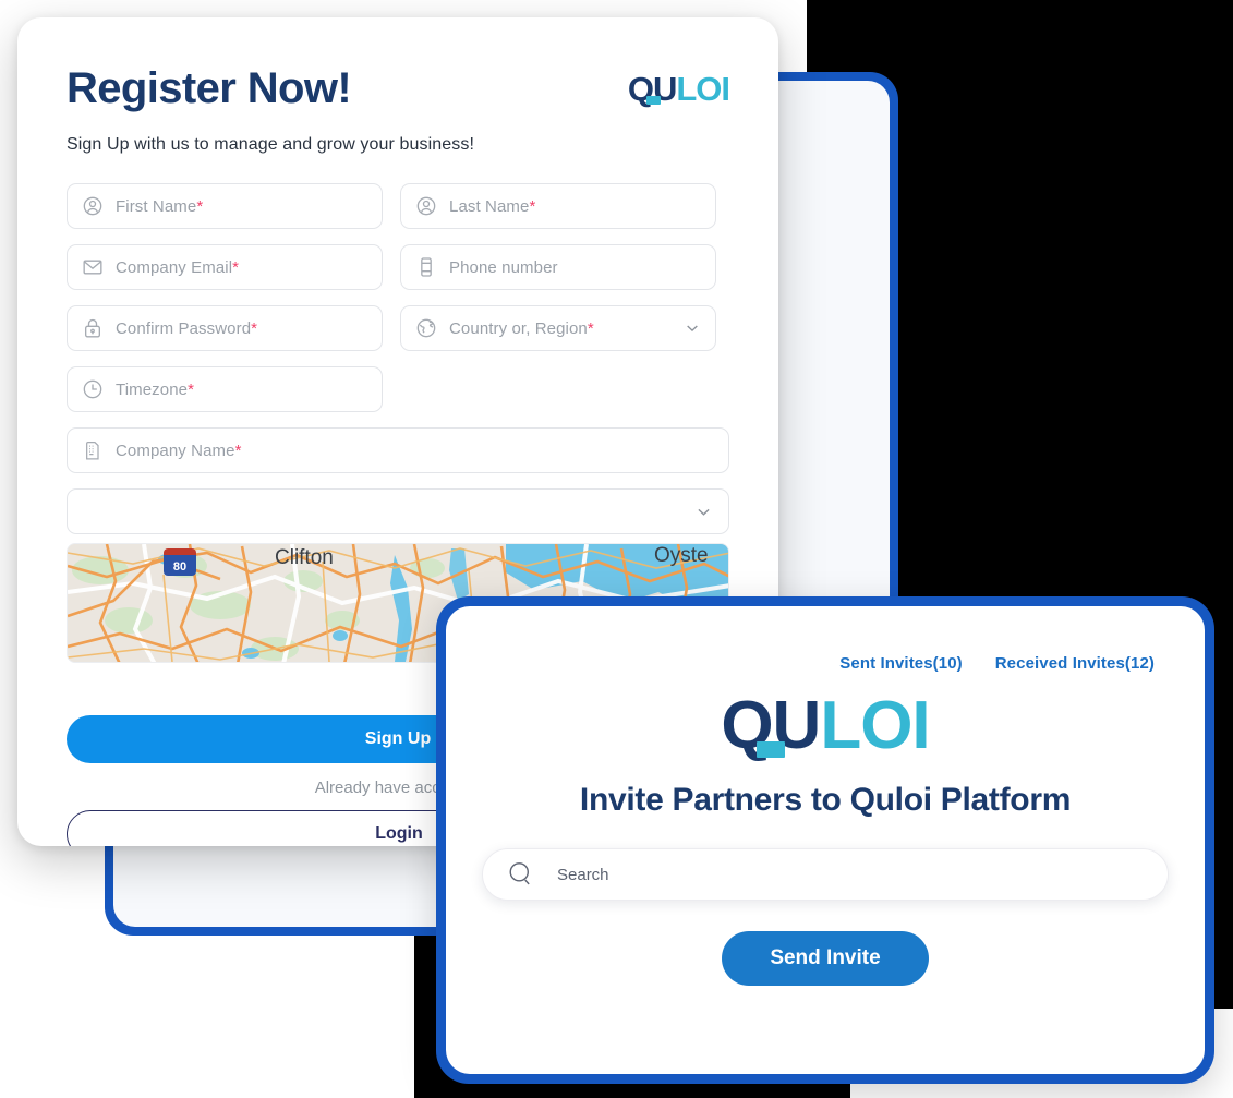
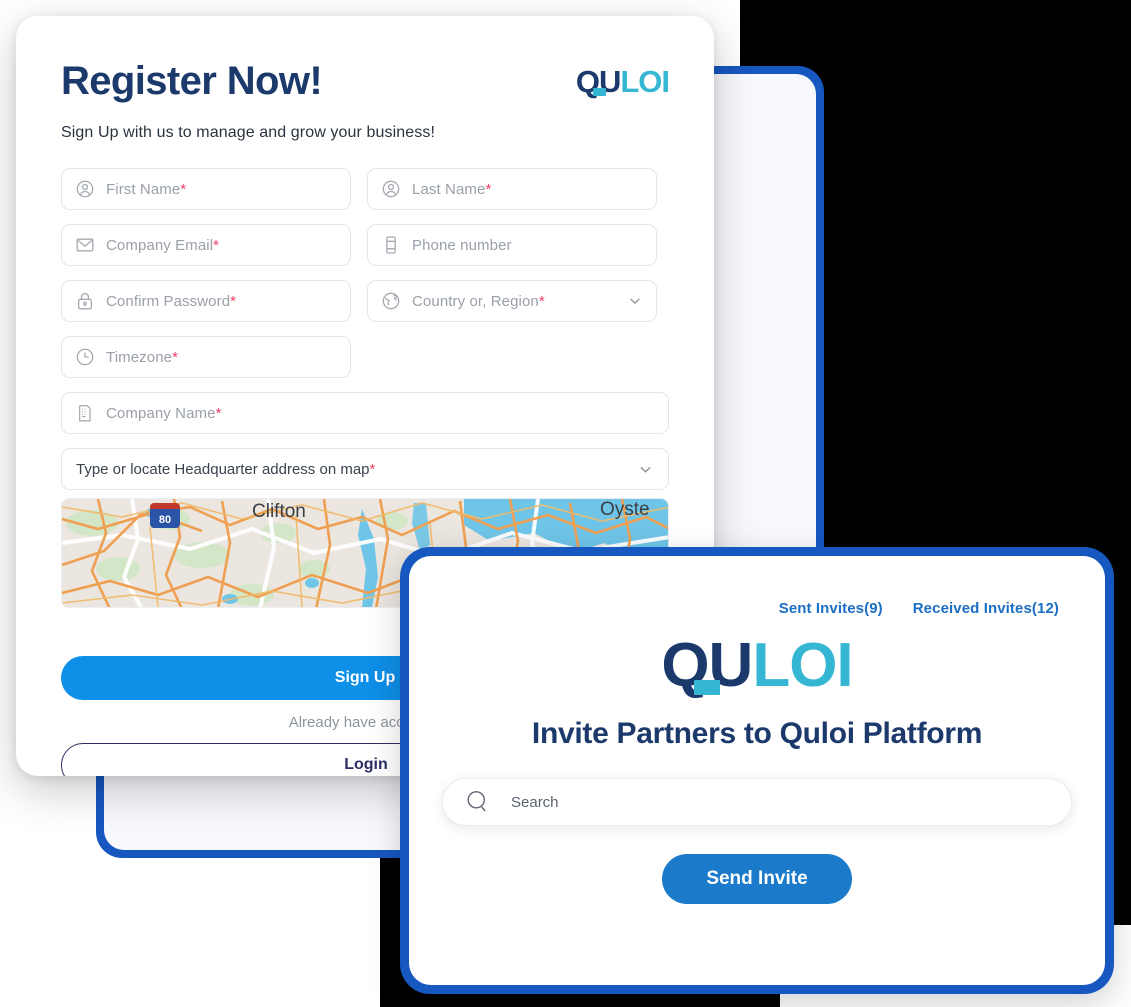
  Register Now!
  QULOI
  Sign Up with us to manage and grow your business!
  First Name*
  Last Name*
  Company Email*
  Phone number
  Confirm Password*
  Country or, Region*
  Timezone*
  Company Name*
+ Type or locate Headquarter address on map*
  Clifton
  Oyste
  80
  Sign Up
  Login
- Sent Invites(10)
+ Sent Invites(9)
  Received Invites(12)
  QULOI
  Invite Partners to Quloi Platform
  Search
  Send Invite
